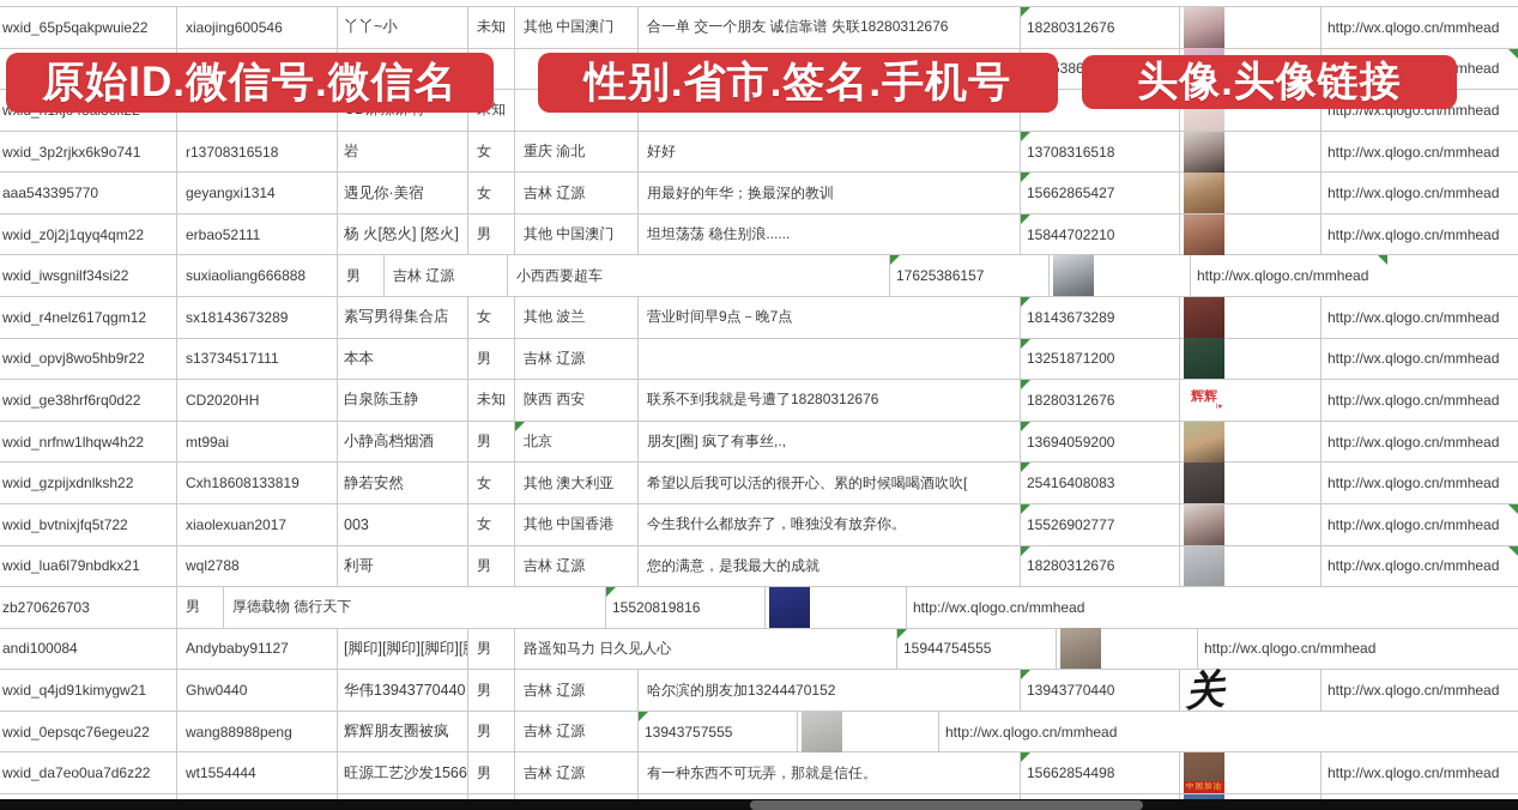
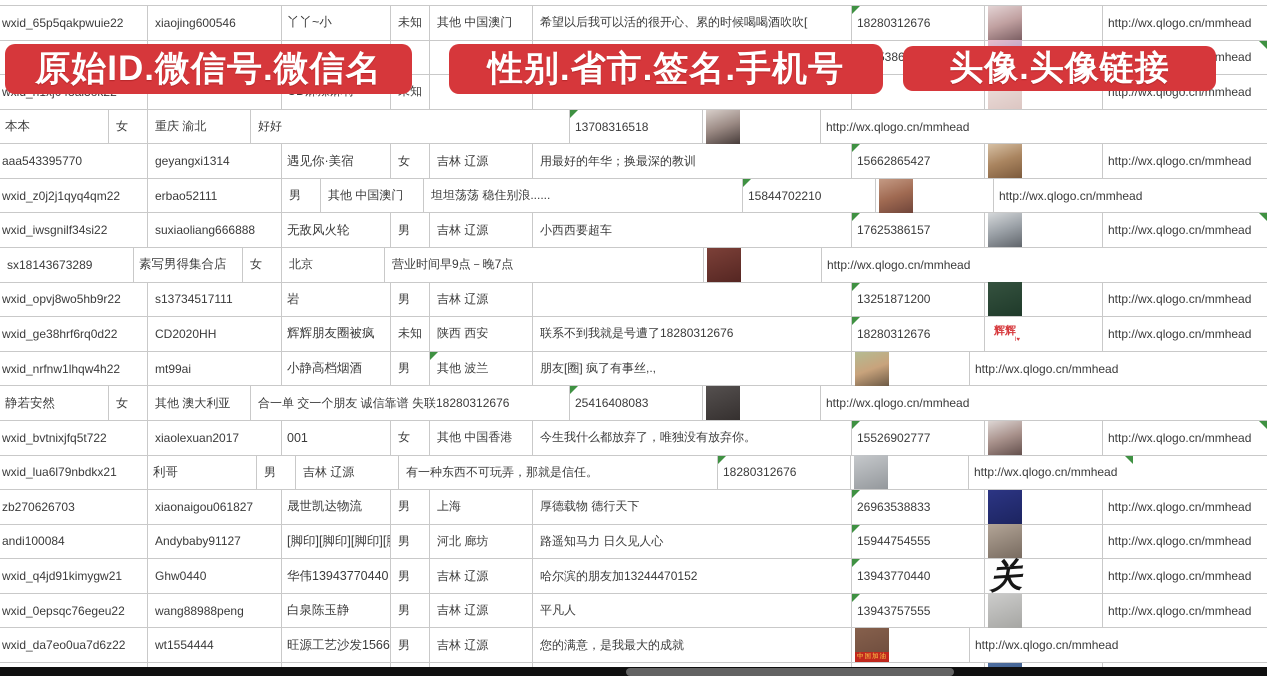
  wxid_65p5qakpwuie22
  xiaojing600546
  丫丫~小
  未知
  其他 中国澳门
- 合一单 交一个朋友 诚信靠谱 失联18280312676
+ 希望以后我可以活的很开心、累的时候喝喝酒吹吹[
  18280312676
  http://wx.qlogo.cn/mmhead
  386
  http://wx.qlogo.cn/mmhead
- wxid_3p2rjkx6k9o741
- r13708316518
- 岩
+ 本本
  女
  重庆 渝北
  好好
  13708316518
  http://wx.qlogo.cn/mmhead
  aaa543395770
  geyangxi1314
  遇见你·美宿
  女
  吉林 辽源
  用最好的年华；换最深的教训
  15662865427
  http://wx.qlogo.cn/mmhead
  wxid_z0j2j1qyq4qm22
  erbao52111
- 杨 火[怒火] [怒火]
  男
  其他 中国澳门
  坦坦荡荡 稳住别浪......
  15844702210
  http://wx.qlogo.cn/mmhead
  wxid_iwsgnilf34si22
  suxiaoliang666888
+ 无敌风火轮
  男
  吉林 辽源
  小西西要超车
  17625386157
  http://wx.qlogo.cn/mmhead
- wxid_r4nelz617qgm12
  sx18143673289
  素写男得集合店
  女
- 其他 波兰
+ 北京
  营业时间早9点－晚7点
- 18143673289
  http://wx.qlogo.cn/mmhead
  wxid_opvj8wo5hb9r22
  s13734517111
- 本本
+ 岩
  男
  吉林 辽源
  13251871200
  http://wx.qlogo.cn/mmhead
  wxid_ge38hrf6rq0d22
  CD2020HH
- 白泉陈玉静
+ 辉辉朋友圈被疯
  未知
  陕西 西安
  联系不到我就是号遭了18280312676
  18280312676
  辉辉
  http://wx.qlogo.cn/mmhead
  wxid_nrfnw1lhqw4h22
  mt99ai
  小静高档烟酒
  男
- 北京
+ 其他 波兰
  朋友[圈] 疯了有事丝,.,
- 13694059200
  http://wx.qlogo.cn/mmhead
- wxid_gzpijxdnlksh22
- Cxh18608133819
  静若安然
  女
  其他 澳大利亚
- 希望以后我可以活的很开心、累的时候喝喝酒吹吹[
+ 合一单 交一个朋友 诚信靠谱 失联18280312676
  25416408083
  http://wx.qlogo.cn/mmhead
  wxid_bvtnixjfq5t722
  xiaolexuan2017
- 003
+ 001
  女
  其他 中国香港
  今生我什么都放弃了，唯独没有放弃你。
  15526902777
  http://wx.qlogo.cn/mmhead
  wxid_lua6l79nbdkx21
- wql2788
  利哥
  男
  吉林 辽源
- 您的满意，是我最大的成就
+ 有一种东西不可玩弄，那就是信任。
  18280312676
  http://wx.qlogo.cn/mmhead
  zb270626703
+ xiaonaigou061827
+ 晟世凯达物流
  男
+ 上海
  厚德载物 德行天下
- 15520819816
+ 26963538833
  http://wx.qlogo.cn/mmhead
  andi100084
  Andybaby91127
  [脚印][脚印][脚印][
  男
+ 河北 廊坊
  路遥知马力 日久见人心
  15944754555
  http://wx.qlogo.cn/mmhead
  wxid_q4jd91kimygw21
  Ghw0440
  华伟13943770440
  男
  吉林 辽源
  哈尔滨的朋友加13244470152
  13943770440
  http://wx.qlogo.cn/mmhead
  wxid_0epsqc76egeu22
  wang88988peng
- 辉辉朋友圈被疯
+ 白泉陈玉静
  男
  吉林 辽源
+ 平凡人
  13943757555
  http://wx.qlogo.cn/mmhead
  wxid_da7eo0ua7d6z22
  wt1554444
  旺源工艺沙发1566
  男
  吉林 辽源
- 有一种东西不可玩弄，那就是信任。
+ 您的满意，是我最大的成就
- 15662854498
  http://wx.qlogo.cn/mmhead
  原始ID.微信号.微信名
  性别.省市.签名.手机号
  头像.头像链接
